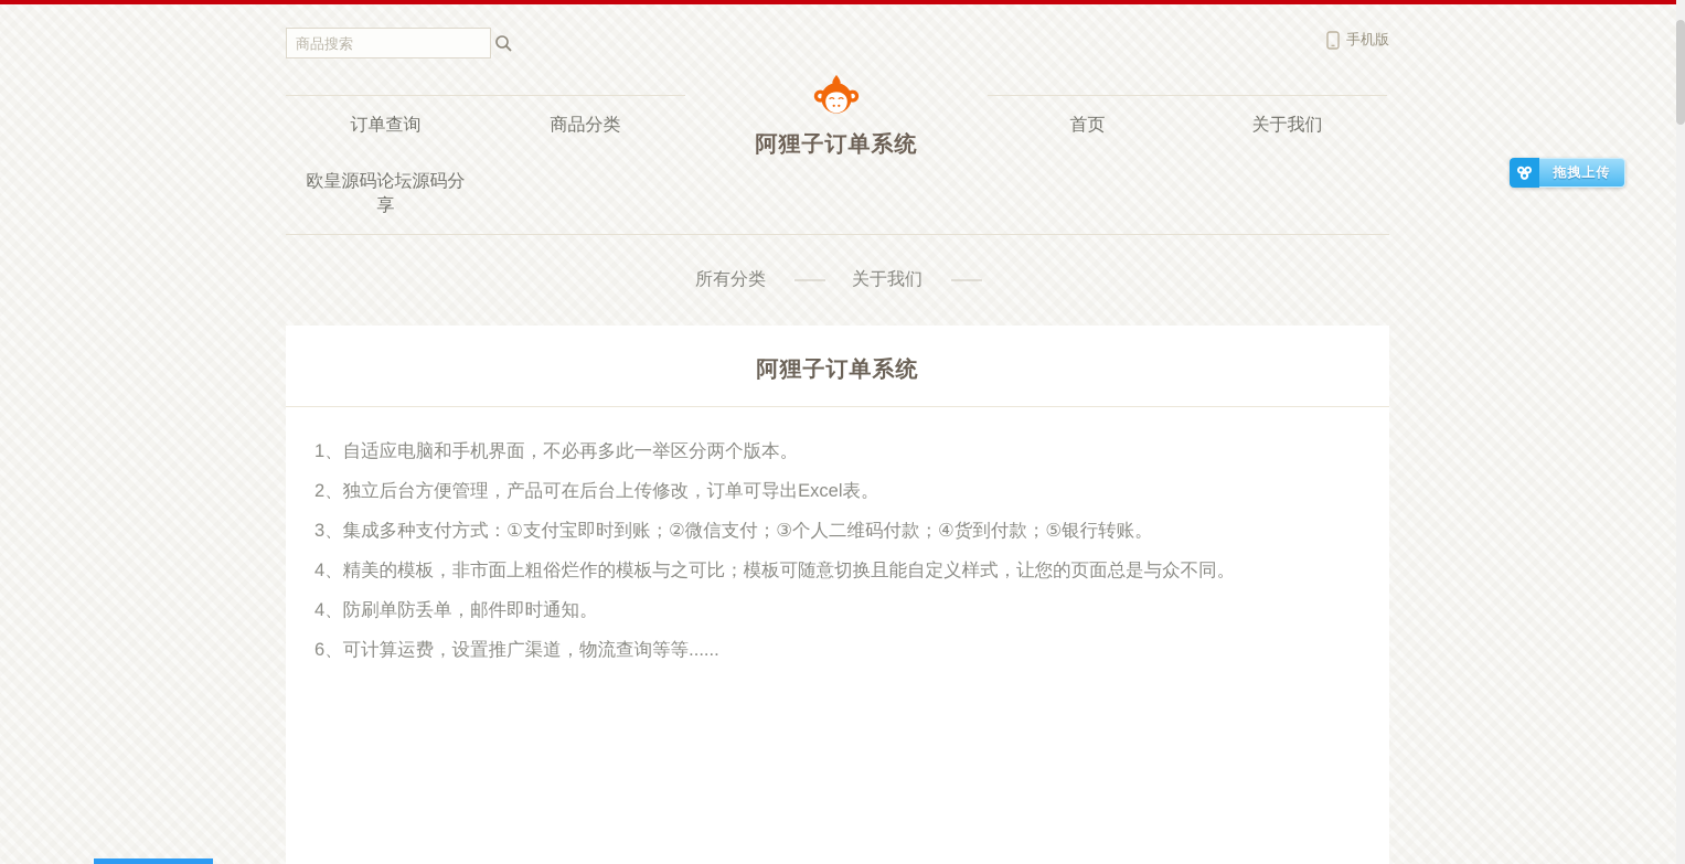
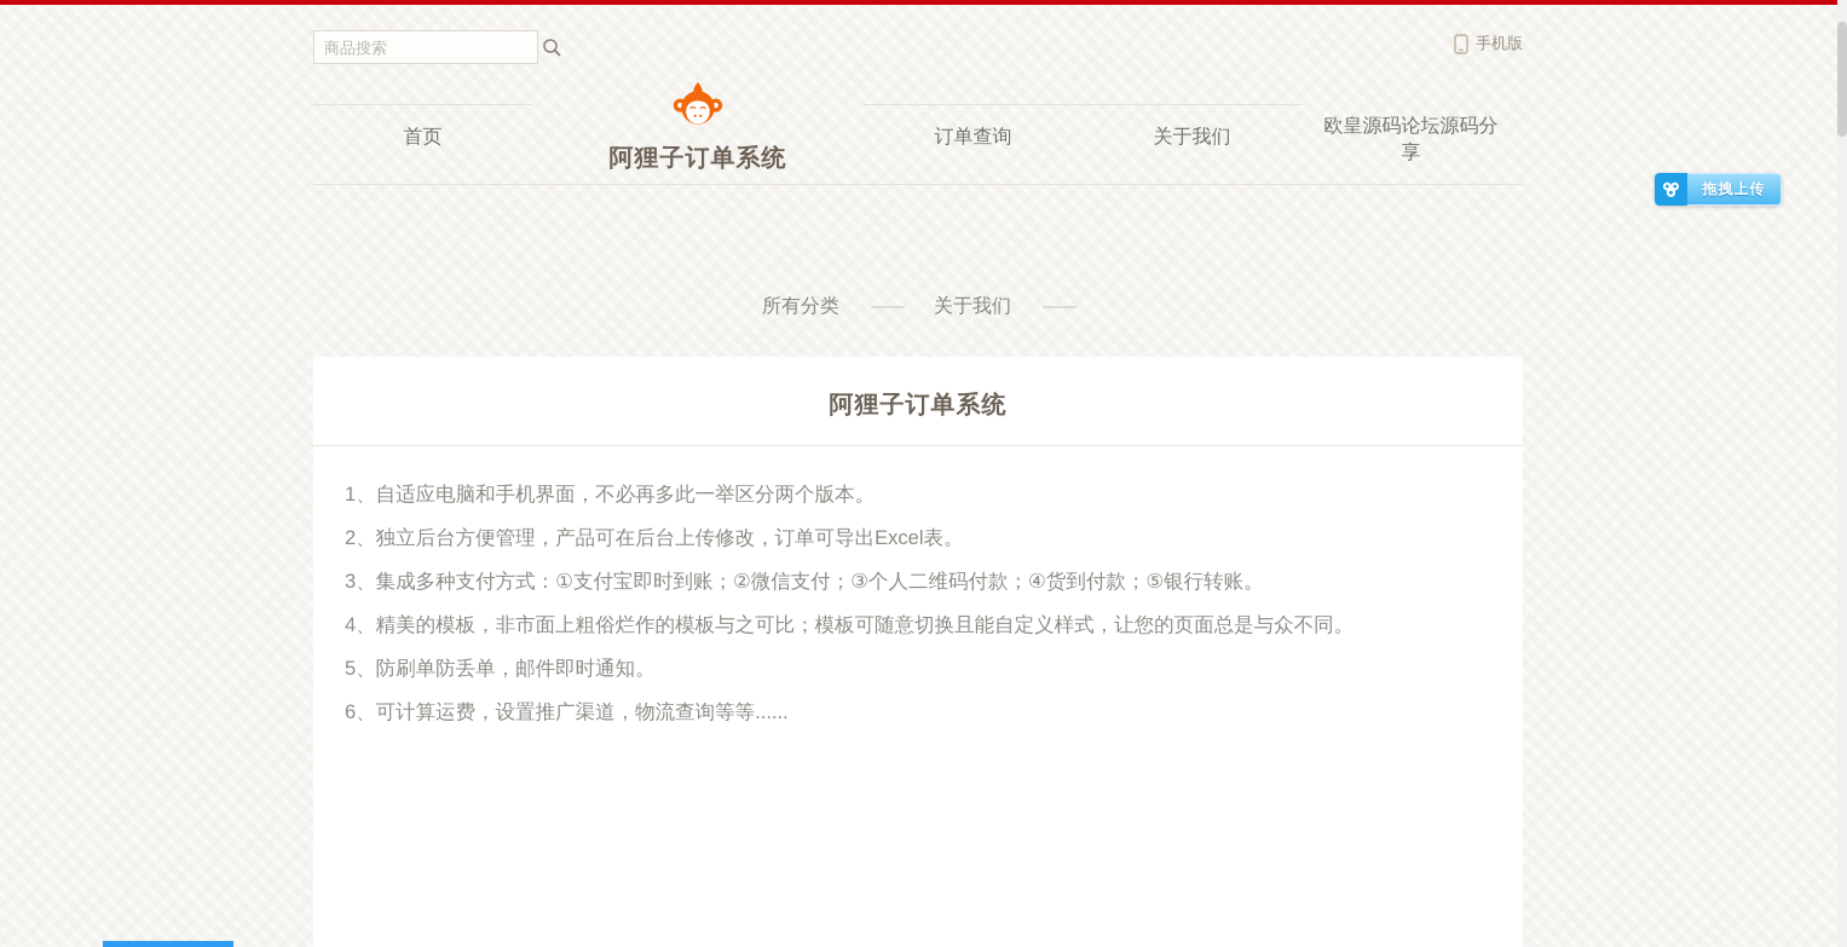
  商品搜索
  手机版
- 订单查询
+ 首页
- 商品分类
  阿狸子订单系统
- 首页
+ 订单查询
  关于我们
  欧皇源码论坛源码分享
  所有分类
  ——
  关于我们
  ——
  阿狸子订单系统
  1、自适应电脑和手机界面，不必再多此一举区分两个版本。
  2、独立后台方便管理，产品可在后台上传修改，订单可导出Excel表。
  3、集成多种支付方式：①支付宝即时到账；②微信支付；③个人二维码付款；④货到付款；⑤银行转账。
  4、精美的模板，非市面上粗俗烂作的模板与之可比；模板可随意切换且能自定义样式，让您的页面总是与众不同。
- 4、防刷单防丢单，邮件即时通知。
+ 5、防刷单防丢单，邮件即时通知。
  6、可计算运费，设置推广渠道，物流查询等等......
  拖拽上传
